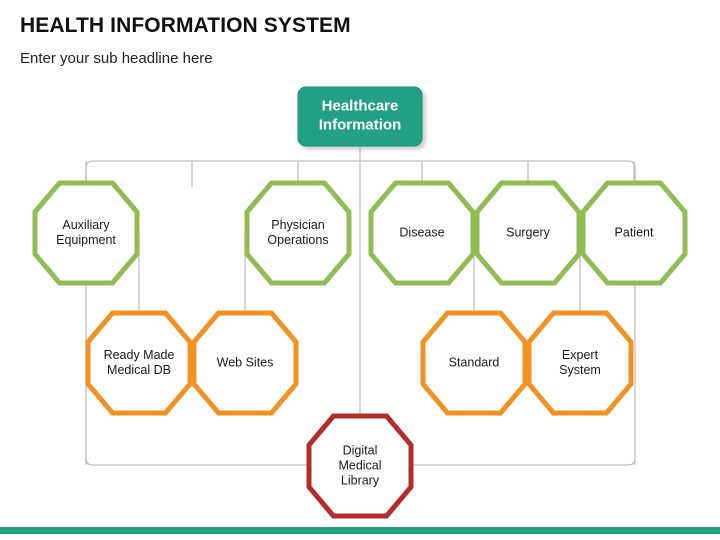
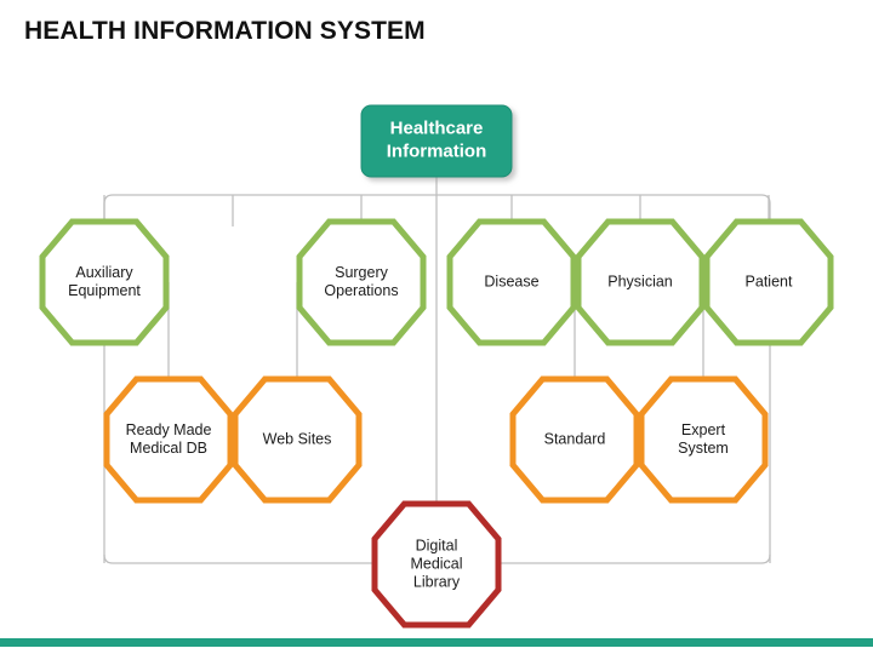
  HEALTH INFORMATION SYSTEM
- Enter your sub headline here
  Auxiliary
  Equipment
- Physician
+ Surgery
  Operations
  Disease
- Surgery
+ Physician
  Patient
  Ready Made
  Medical DB
  Web Sites
  Standard
  Expert
  System
  Digital
  Medical
  Library
  Healthcare
  Information
